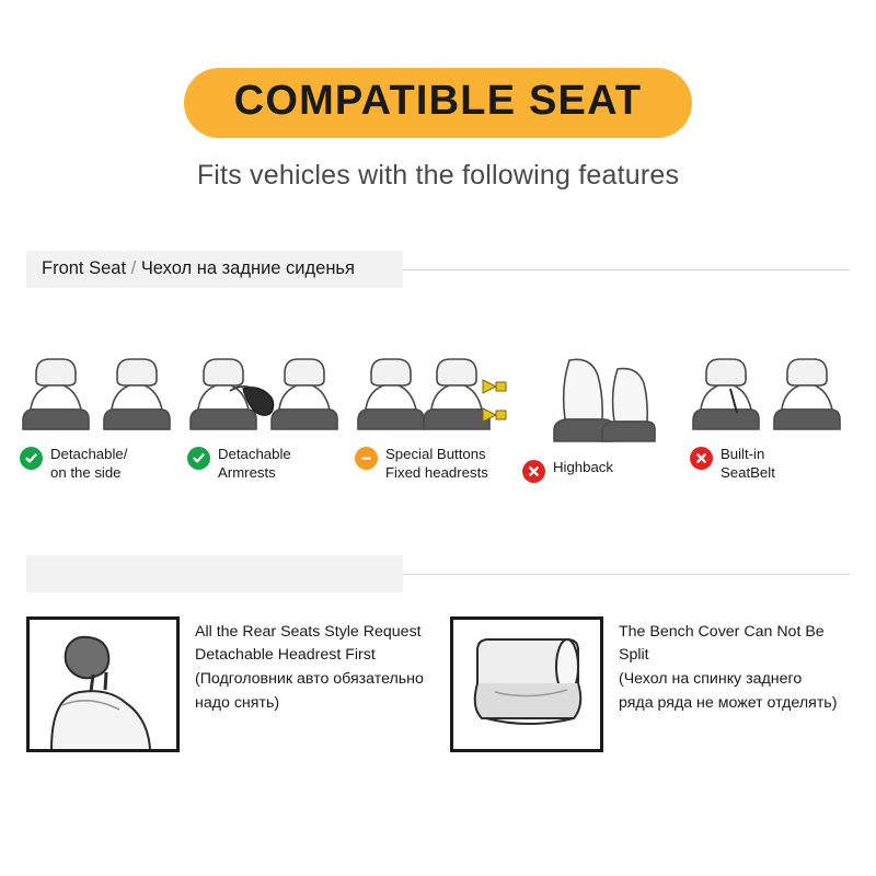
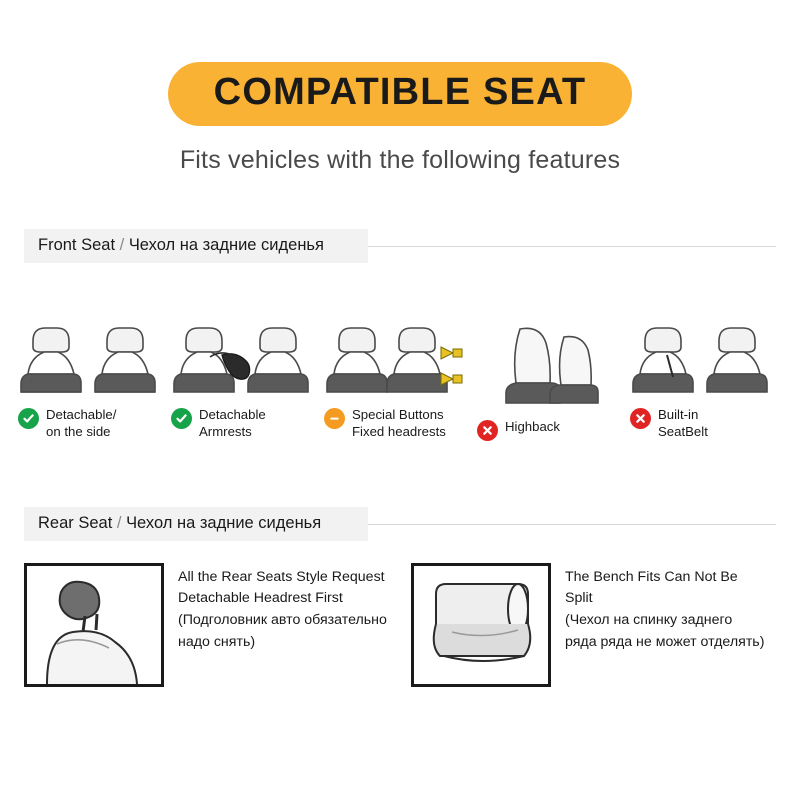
  COMPATIBLE SEAT
  Fits vehicles with the following features
  Front Seat / Чехол на задние сиденья
  Detachable/
  on the side
  Detachable
  Armrests
  Special Buttons
  Fixed headrests
  Highback
  Built-in
  SeatBelt
+ Rear Seat / Чехол на задние сиденья
  All the Rear Seats Style Request
  Detachable Headrest First
  (Подголовник авто обязательно
  надо снять)
- The Bench Cover Can Not Be
+ The Bench Fits Can Not Be
  Split
  (Чехол на спинку заднего
  ряда ряда не может отделять)
